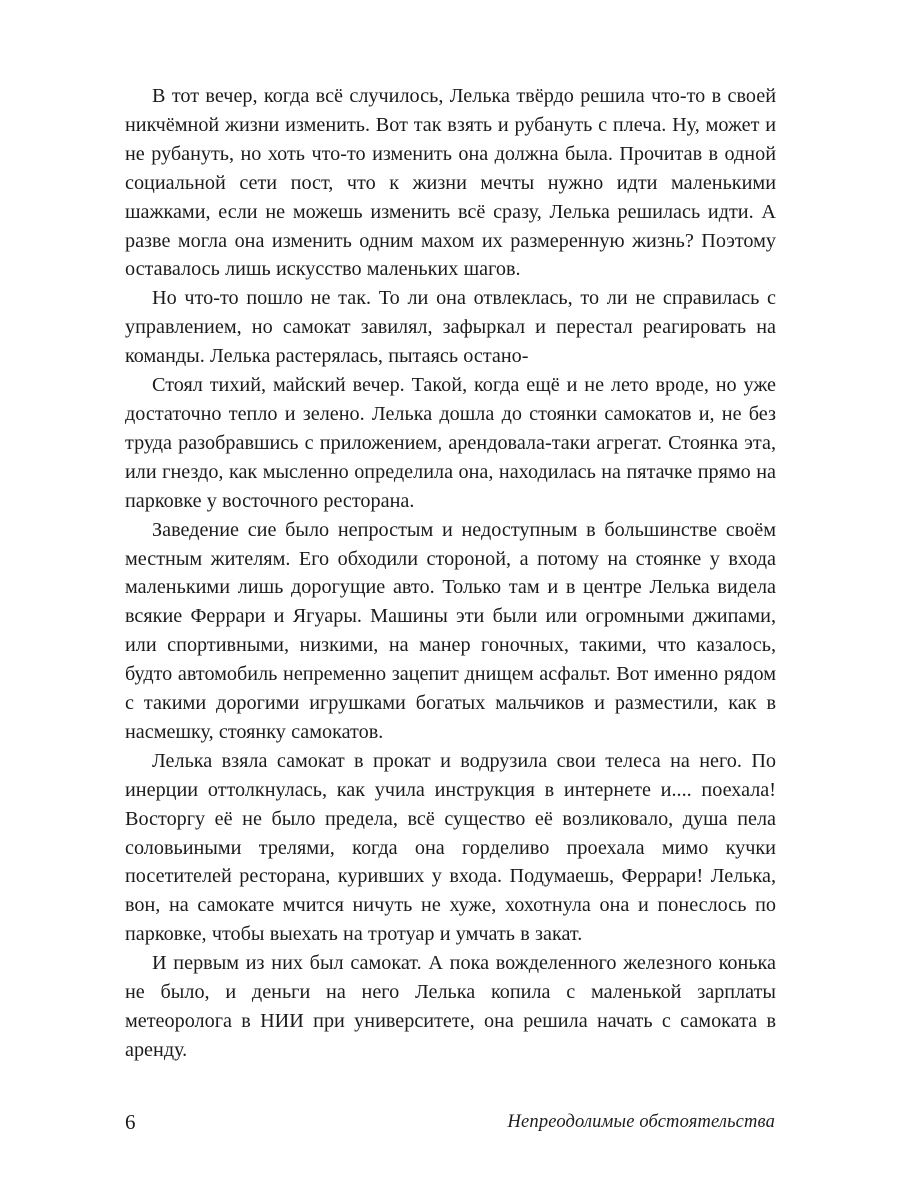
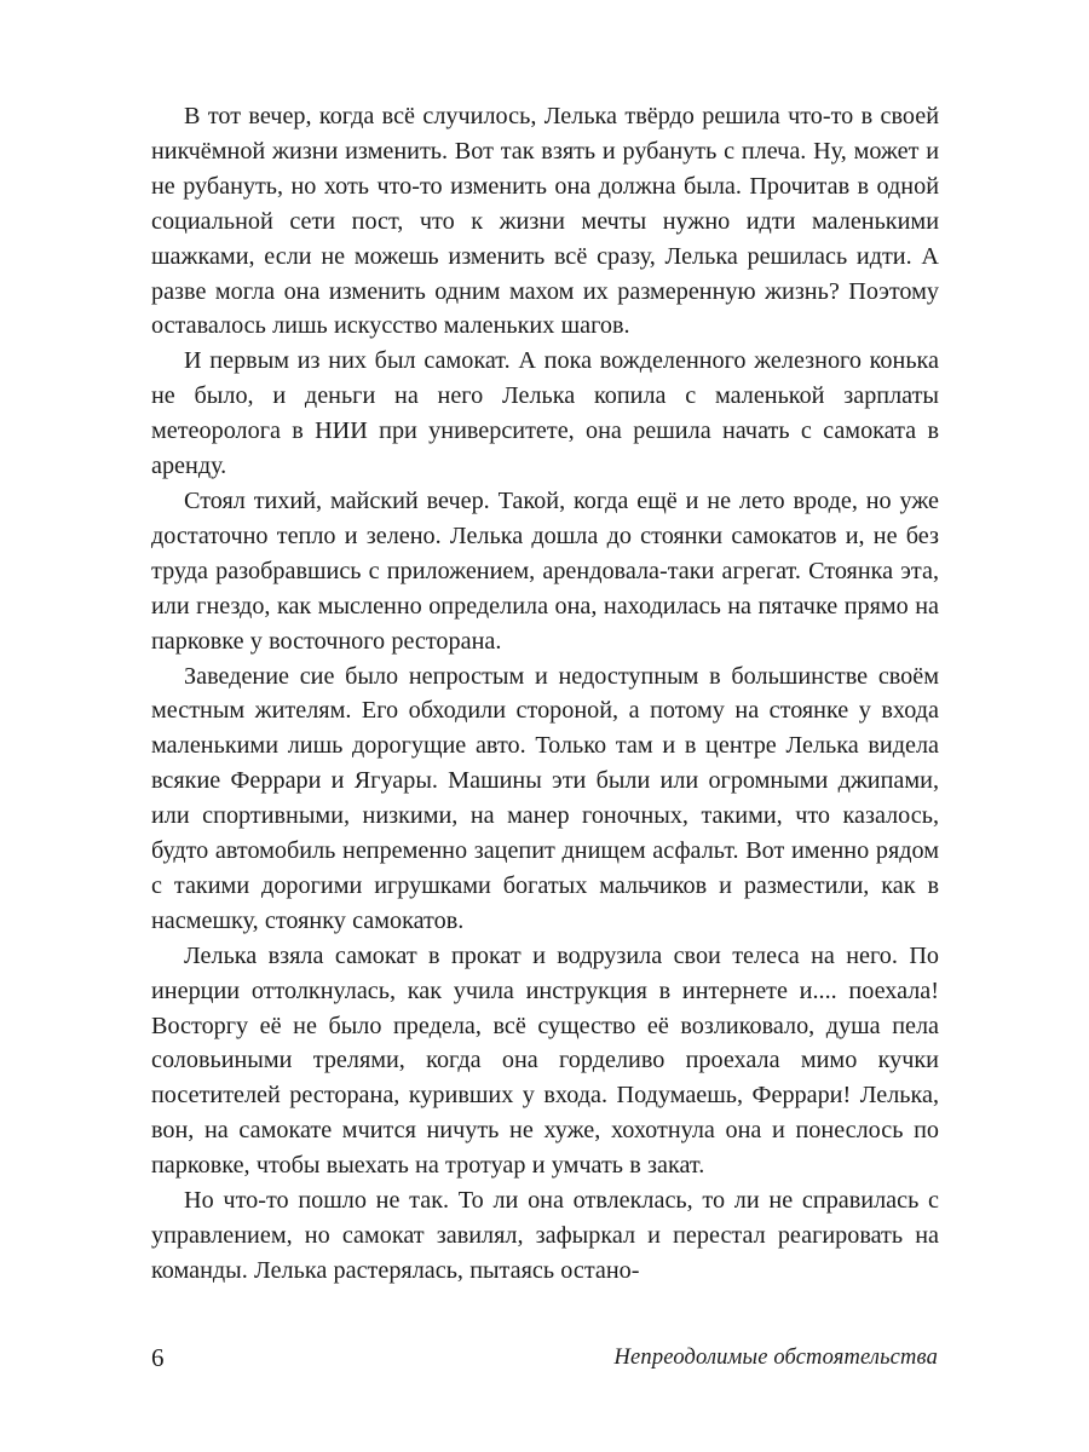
  В тот вечер, когда всё случилось, Лелька твёрдо решила что-то в своей никчёмной жизни изменить. Вот так взять и рубануть с плеча. Ну, может и не рубануть, но хоть что-то изменить она должна была. Прочитав в одной социальной сети пост, что к жизни мечты нужно идти маленькими шажками, если не можешь изменить всё сразу, Лелька решилась идти. А разве могла она изменить одним махом их размеренную жизнь? Поэтому оставалось лишь искусство маленьких шагов.
- Но что-то пошло не так. То ли она отвлеклась, то ли не справилась с управлением, но самокат завилял, зафыркал и перестал реагировать на команды. Лелька растерялась, пытаясь остано-
+ И первым из них был самокат. А пока вожделенного железного конька не было, и деньги на него Лелька копила с маленькой зарплаты метеоролога в НИИ при университете, она решила начать с самоката в аренду.
  Стоял тихий, майский вечер. Такой, когда ещё и не лето вроде, но уже достаточно тепло и зелено. Лелька дошла до стоянки самокатов и, не без труда разобравшись с приложением, арендовала-таки агрегат. Стоянка эта, или гнездо, как мысленно определила она, находилась на пятачке прямо на парковке у восточного ресторана.
  Заведение сие было непростым и недоступным в большинстве своём местным жителям. Его обходили стороной, а потому на стоянке у входа маленькими лишь дорогущие авто. Только там и в центре Лелька видела всякие Феррари и Ягуары. Машины эти были или огромными джипами, или спортивными, низкими, на манер гоночных, такими, что казалось, будто автомобиль непременно зацепит днищем асфальт. Вот именно рядом с такими дорогими игрушками богатых мальчиков и разместили, как в насмешку, стоянку самокатов.
  Лелька взяла самокат в прокат и водрузила свои телеса на него. По инерции оттолкнулась, как учила инструкция в интернете и.... поехала! Восторгу её не было предела, всё существо её возликовало, душа пела соловьиными трелями, когда она горделиво проехала мимо кучки посетителей ресторана, куривших у входа. Подумаешь, Феррари! Лелька, вон, на самокате мчится ничуть не хуже, хохотнула она и понеслось по парковке, чтобы выехать на тротуар и умчать в закат.
- И первым из них был самокат. А пока вожделенного железного конька не было, и деньги на него Лелька копила с маленькой зарплаты метеоролога в НИИ при университете, она решила начать с самоката в аренду.
+ Но что-то пошло не так. То ли она отвлеклась, то ли не справилась с управлением, но самокат завилял, зафыркал и перестал реагировать на команды. Лелька растерялась, пытаясь остано-
  6
  Непреодолимые обстоятельства
